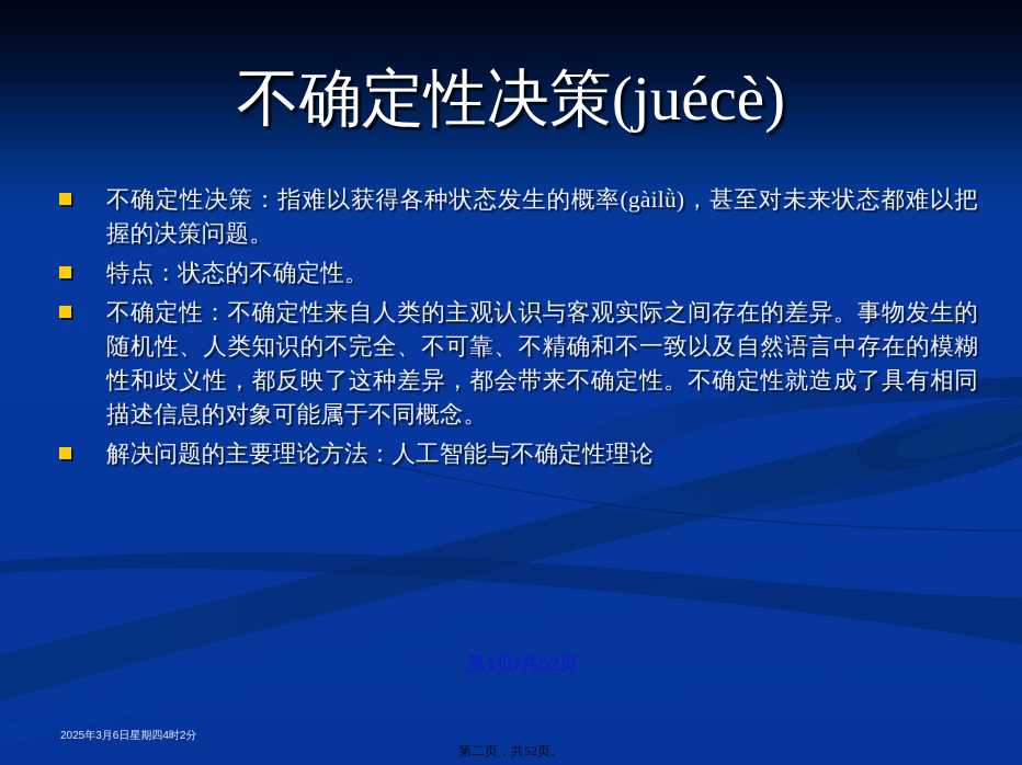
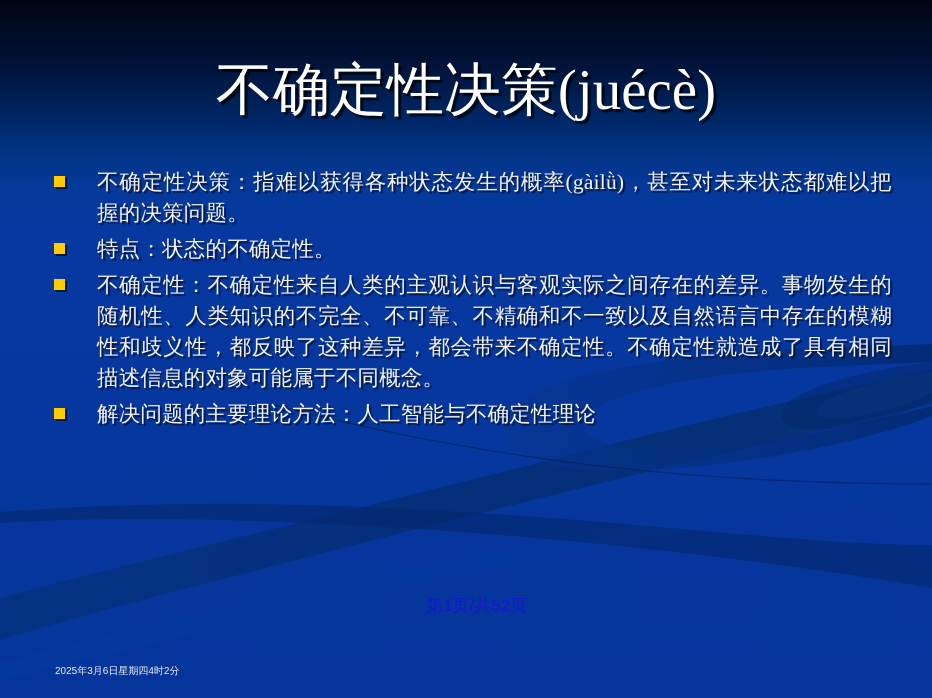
  不确定性决策(juécè)
  不确定性决策：指难以获得各种状态发生的概率(gàilǜ)，甚至对未来状态都难以把握的决策问题。
  特点：状态的不确定性。
  不确定性：不确定性来自人类的主观认识与客观实际之间存在的差异。事物发生的随机性、人类知识的不完全、不可靠、不精确和不一致以及自然语言中存在的模糊性和歧义性，都反映了这种差异，都会带来不确定性。不确定性就造成了具有相同描述信息的对象可能属于不同概念。
  解决问题的主要理论方法：人工智能与不确定性理论
  第1页/共52页
  2025年3月6日星期四4时2分
- 第二页，共52页。
